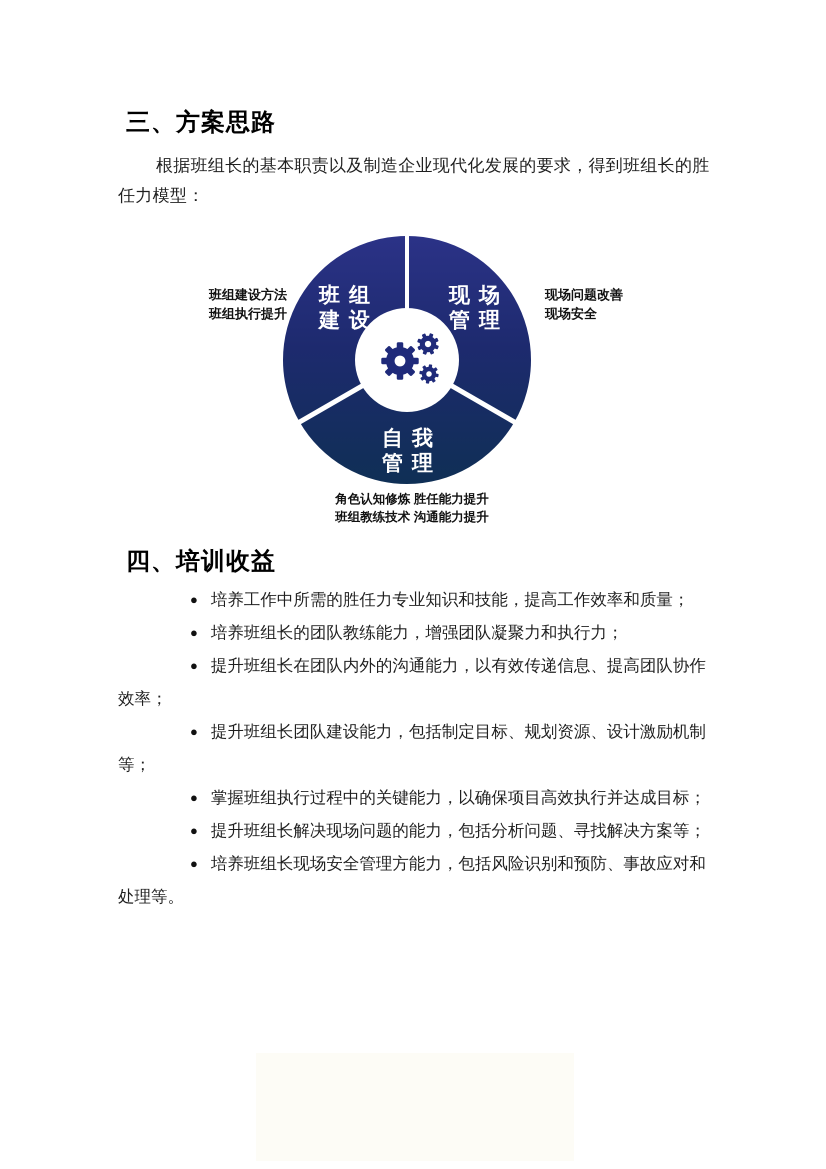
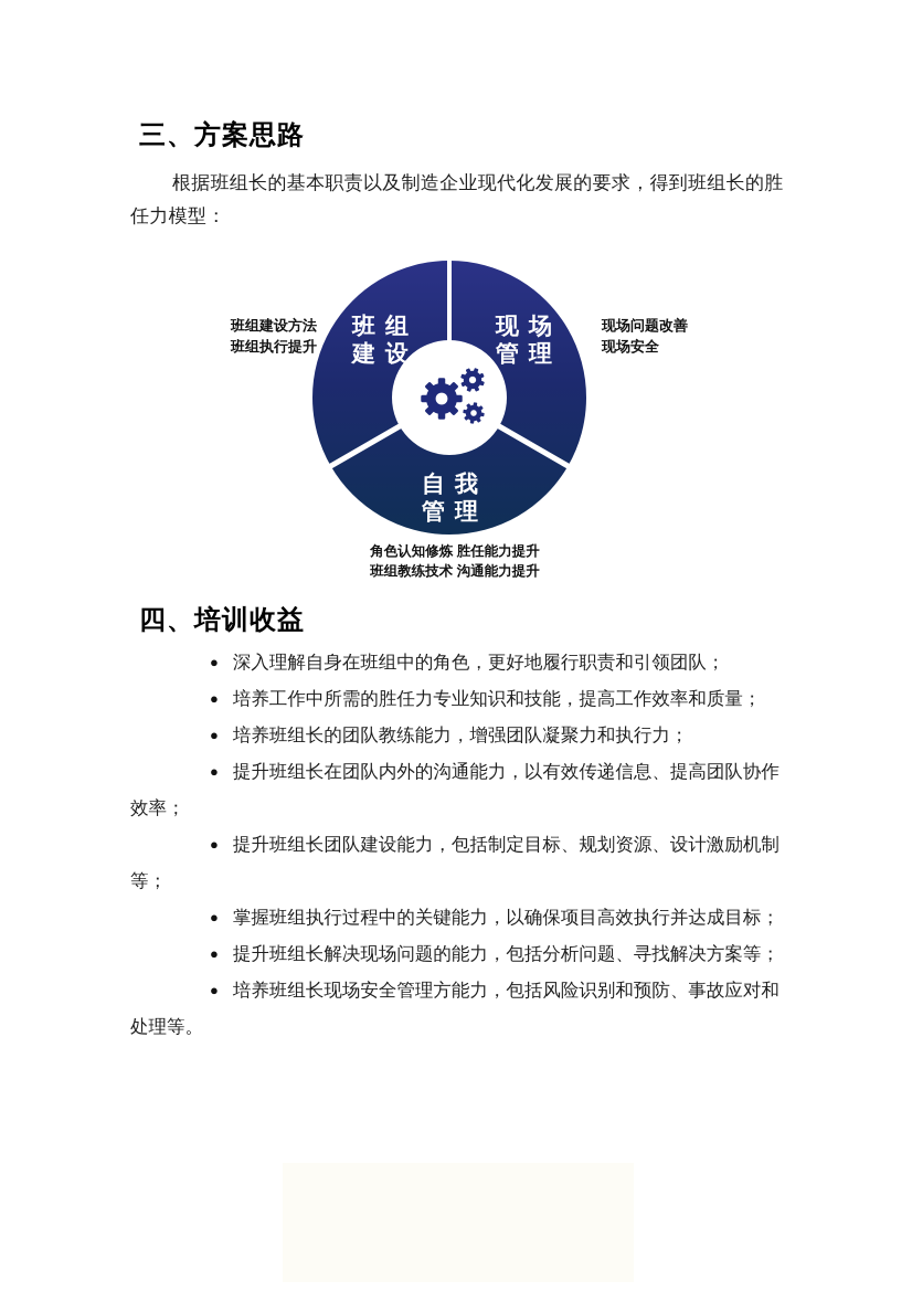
  三、方案思路
  根据班组长的基本职责以及制造企业现代化发展的要求，得到班组长的胜任力模型：
  班组
  建设
  现场
  管理
  自我
  管理
  班组建设方法
  班组执行提升
  现场问题改善
  现场安全
  角色认知修炼 胜任能力提升
  班组教练技术 沟通能力提升
  四、培训收益
+ ● 深入理解自身在班组中的角色，更好地履行职责和引领团队；
  ● 培养工作中所需的胜任力专业知识和技能，提高工作效率和质量；
  ● 培养班组长的团队教练能力，增强团队凝聚力和执行力；
  ● 提升班组长在团队内外的沟通能力，以有效传递信息、提高团队协作效率；
  ● 提升班组长团队建设能力，包括制定目标、规划资源、设计激励机制等；
  ● 掌握班组执行过程中的关键能力，以确保项目高效执行并达成目标；
  ● 提升班组长解决现场问题的能力，包括分析问题、寻找解决方案等；
  ● 培养班组长现场安全管理方能力，包括风险识别和预防、事故应对和处理等。
